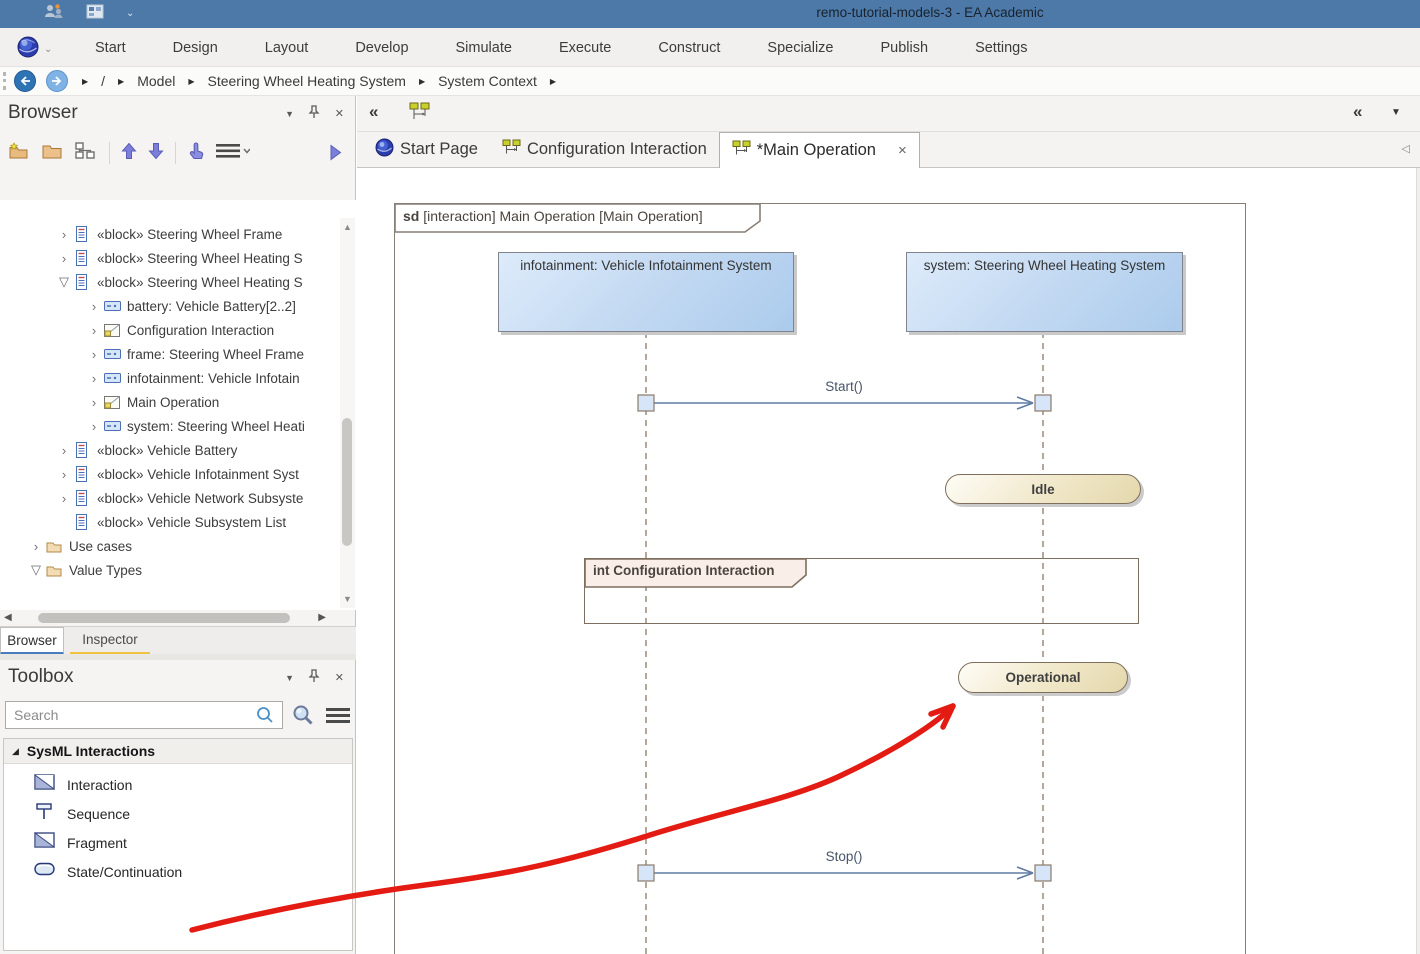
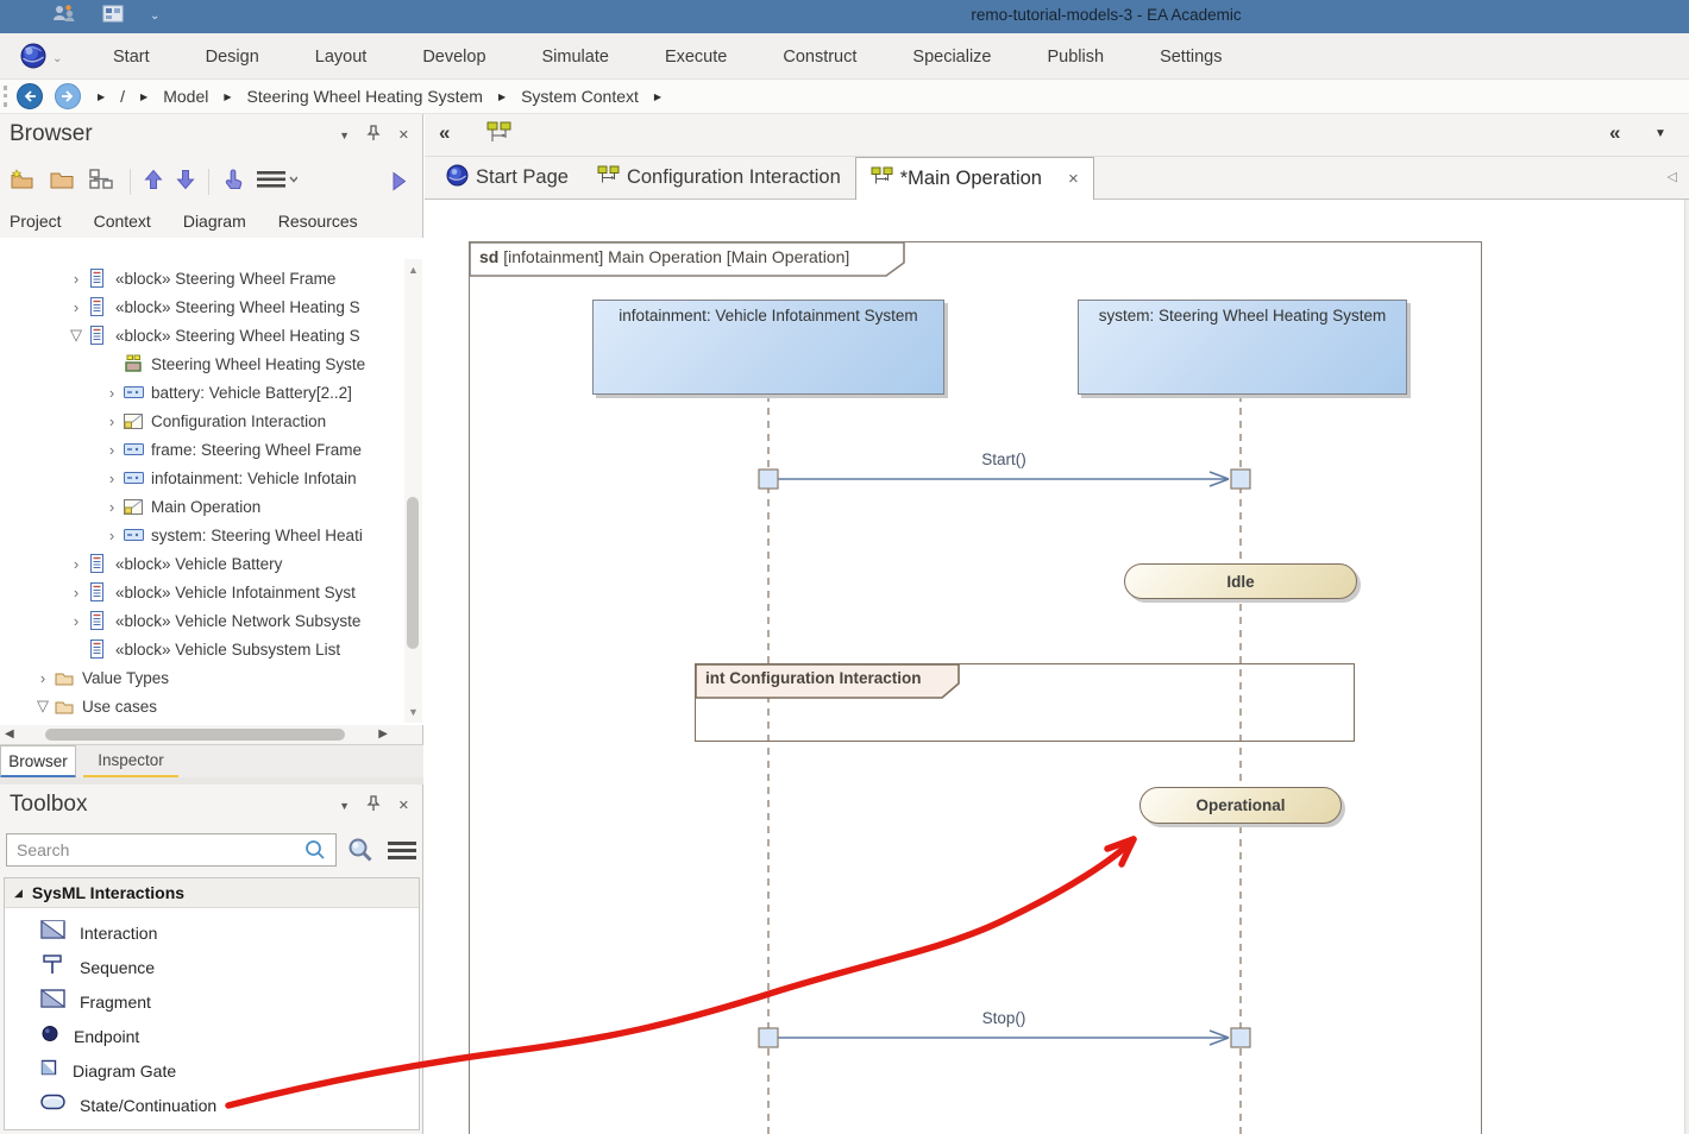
  ⌄
  remo-tutorial-models-3 - EA Academic
  ⌄
  Start
  Design
  Layout
  Develop
  Simulate
  Execute
  Construct
  Specialize
  Publish
  Settings
  ▶
  /
  ▶
  Model
  ▶
  Steering Wheel Heating System
  ▶
  System Context
  ▶
  Browser
  ▼
  ✕
+ Project
+ Context
+ Diagram
+ Resources
  ›
  «block» Steering Wheel Frame
  ›
  «block» Steering Wheel Heating S
  ▽
  «block» Steering Wheel Heating S
+ Steering Wheel Heating Syste
  ›
  battery: Vehicle Battery[2..2]
  ›
  Configuration Interaction
  ›
  frame: Steering Wheel Frame
  ›
  infotainment: Vehicle Infotain
  ›
  Main Operation
  ›
  system: Steering Wheel Heati
  ›
  «block» Vehicle Battery
  ›
  «block» Vehicle Infotainment Syst
  ›
  «block» Vehicle Network Subsyste
  «block» Vehicle Subsystem List
  ›
- Use cases
+ Value Types
  ▽
- Value Types
+ Use cases
  ▲
  ▼
  ◀
  ▶
  Browser
  Inspector
  Toolbox
  ▼
  ✕
  Search
  ◢
  SysML Interactions
  Interaction
  Sequence
  Fragment
+ Endpoint
+ Diagram Gate
  State/Continuation
  «
  «
  ▼
  Start Page
  Configuration Interaction
  *Main Operation
  ×
  ◁
- sd [interaction] Main Operation [Main Operation]
+ sd [infotainment] Main Operation [Main Operation]
  infotainment: Vehicle Infotainment System
  system: Steering Wheel Heating System
  Start()
  Stop()
  Idle
  int Configuration Interaction
  Operational
